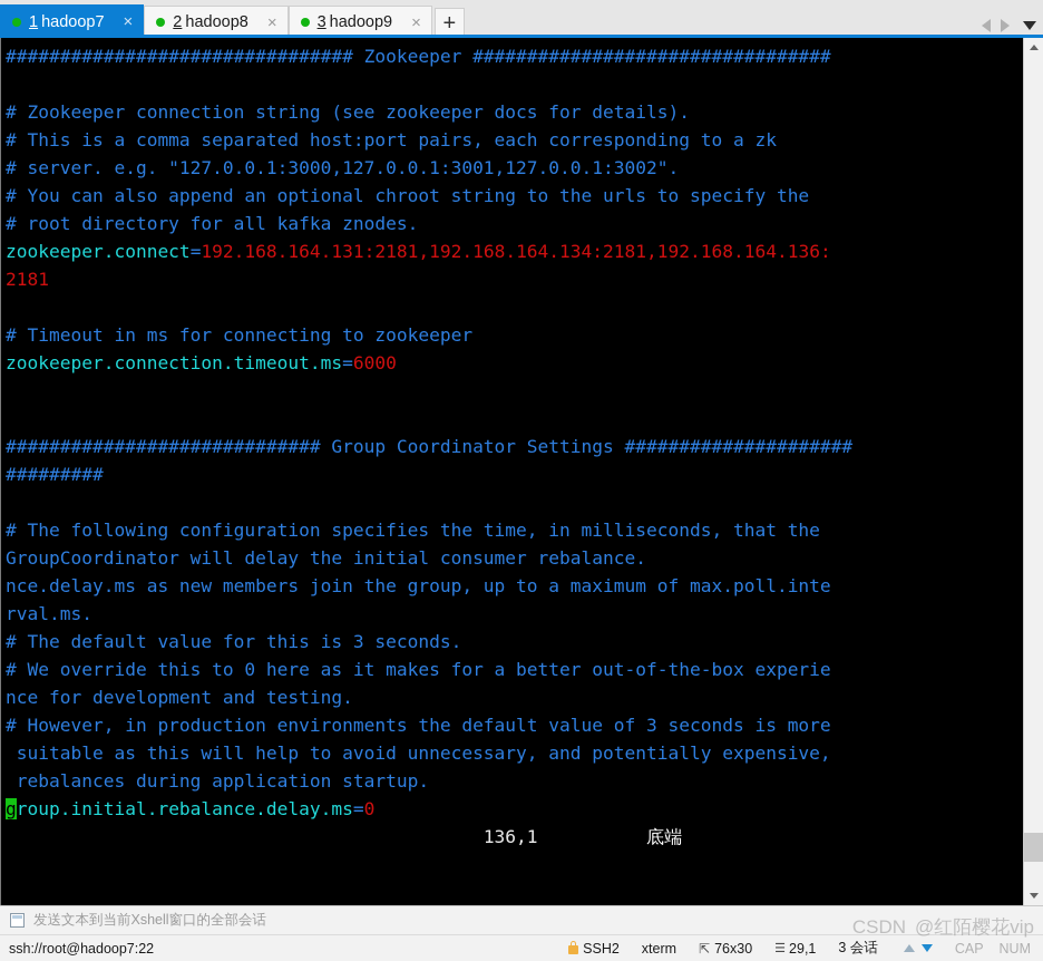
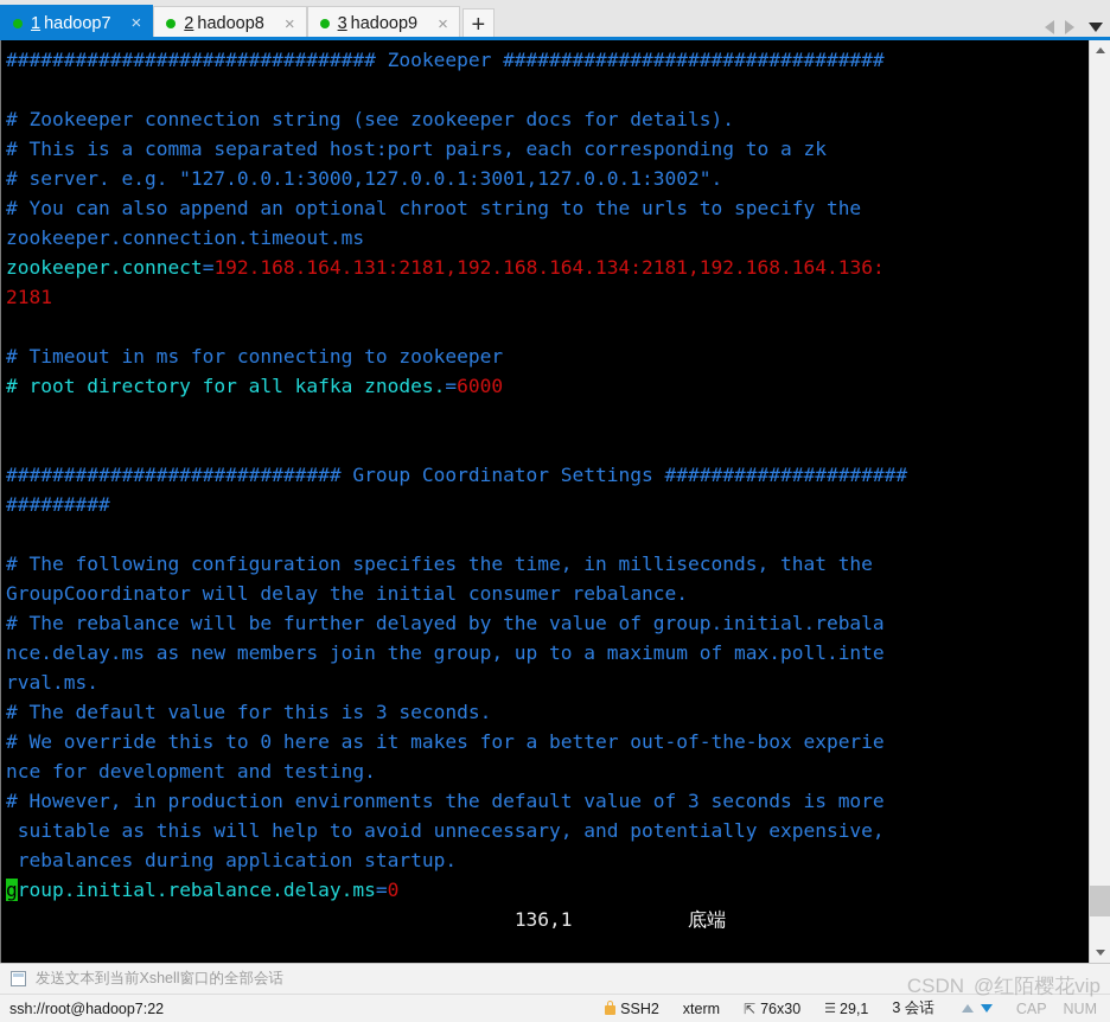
  1
  hadoop7
  ×
  2
  hadoop8
  ×
  3
  hadoop9
  ×
  +
  ################################ Zookeeper #################################
  # Zookeeper connection string (see zookeeper docs for details).
  # This is a comma separated host:port pairs, each corresponding to a zk
  # server. e.g. "127.0.0.1:3000,127.0.0.1:3001,127.0.0.1:3002".
  # You can also append an optional chroot string to the urls to specify the
- # root directory for all kafka znodes.
+ zookeeper.connection.timeout.ms
  zookeeper.connect=192.168.164.131:2181,192.168.164.134:2181,192.168.164.136:
  2181
  # Timeout in ms for connecting to zookeeper
- zookeeper.connection.timeout.ms=6000
+ # root directory for all kafka znodes.=6000
  ############################# Group Coordinator Settings #####################
  #########
  # The following configuration specifies the time, in milliseconds, that the
  GroupCoordinator will delay the initial consumer rebalance.
+ # The rebalance will be further delayed by the value of group.initial.rebala
  nce.delay.ms as new members join the group, up to a maximum of max.poll.inte
  rval.ms.
  # The default value for this is 3 seconds.
  # We override this to 0 here as it makes for a better out-of-the-box experie
  nce for development and testing.
  # However, in production environments the default value of 3 seconds is more
  suitable as this will help to avoid unnecessary, and potentially expensive,
  rebalances during application startup.
  group.initial.rebalance.delay.ms=0
  136,1 底端
  发送文本到当前Xshell窗口的全部会话
  ssh://root@hadoop7:22
  SSH2
  xterm
  ⇱
  76x30
  ☰
  29,1
  3 会话
  CAP
  NUM
  CSDN @红陌樱花vip
